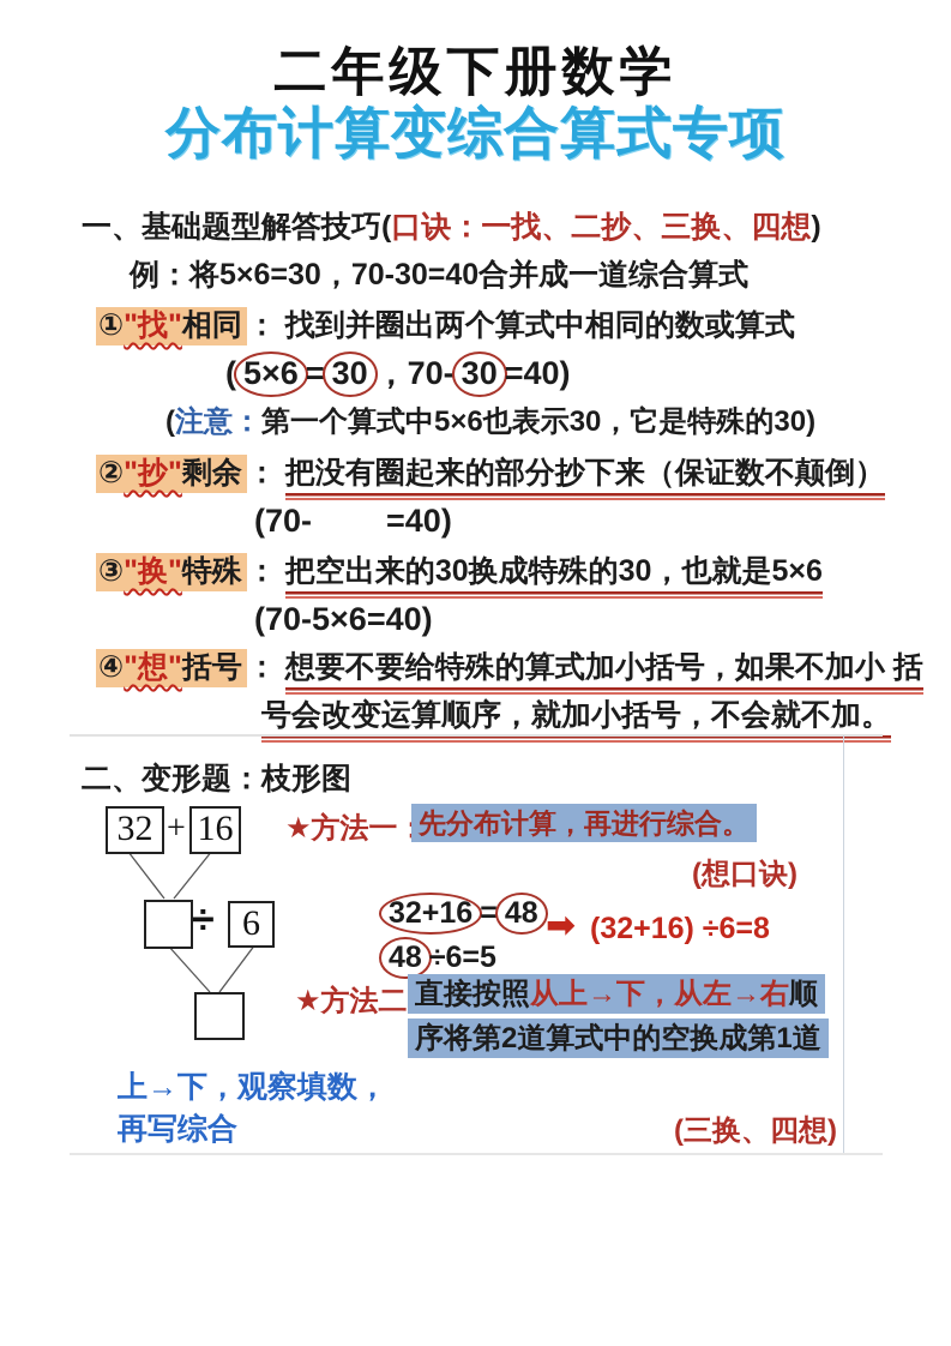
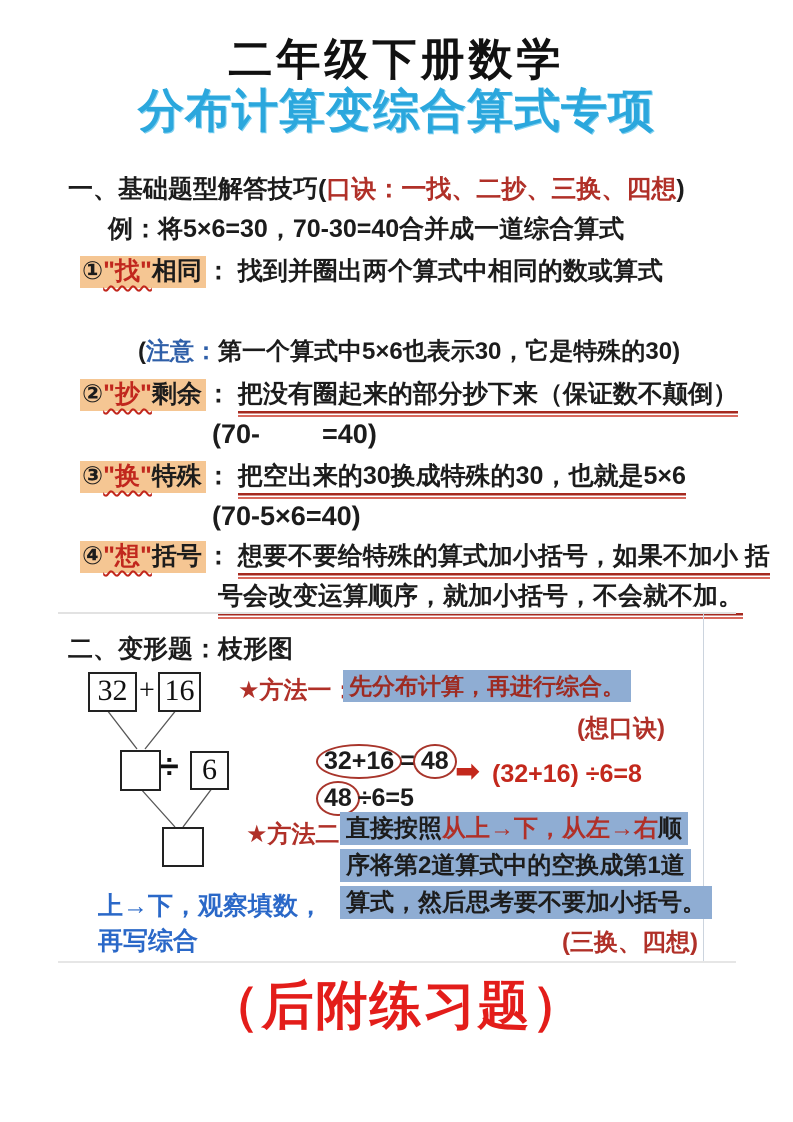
  二年级下册数学
  分布计算变综合算式专项
  一、基础题型解答技巧(口诀：一找、二抄、三换、四想)
  例：将5×6=30，70-30=40合并成一道综合算式
  ①"找"相同 ： 找到并圈出两个算式中相同的数或算式
- ( 5×6 = 30 ，70- 30 =40)
  (注意：第一个算式中5×6也表示30，它是特殊的30)
  ②"抄"剩余 ： 把没有圈起来的部分抄下来（保证数不颠倒）
  (70- =40)
  ③"换"特殊 ： 把空出来的30换成特殊的30，也就是5×6
  (70-5×6=40)
  ④"想"括号 ： 想要不要给特殊的算式加小括号，如果不加小 括
  号会改变运算顺序，就加小括号，不会就不加。
  二、变形题：枝形图
  32
  +
  16
  ÷
  6
  上→下，观察填数，
  再写综合
  ★方法一
  先分布计算，再进行综合。
  (想口诀)
  32+16 = 48
  48 ÷6=5
  ➡
  (32+16) ÷6=8
  ★方法二
  直接按照从上→下，从左→右顺
  序将第2道算式中的空换成第1道
+ 算式，然后思考要不要加小括号。
  (三换、四想)
+ （后附练习题）
